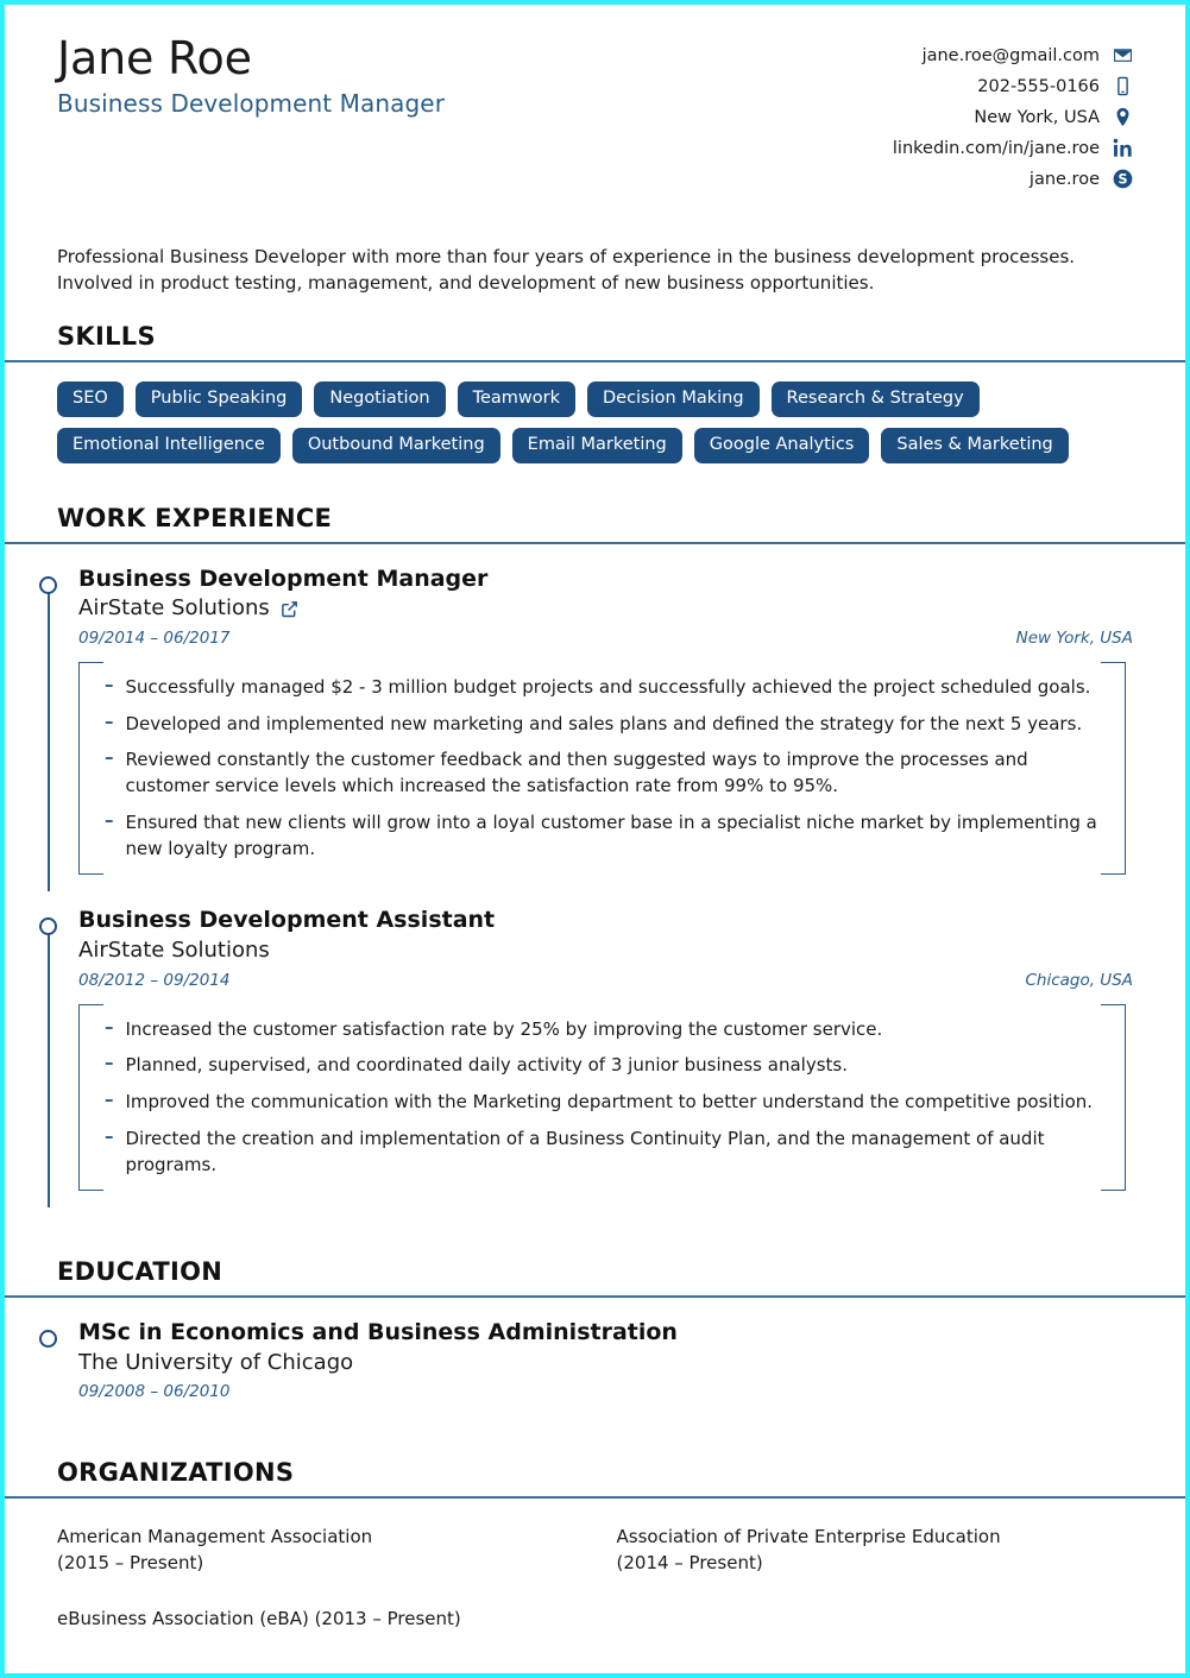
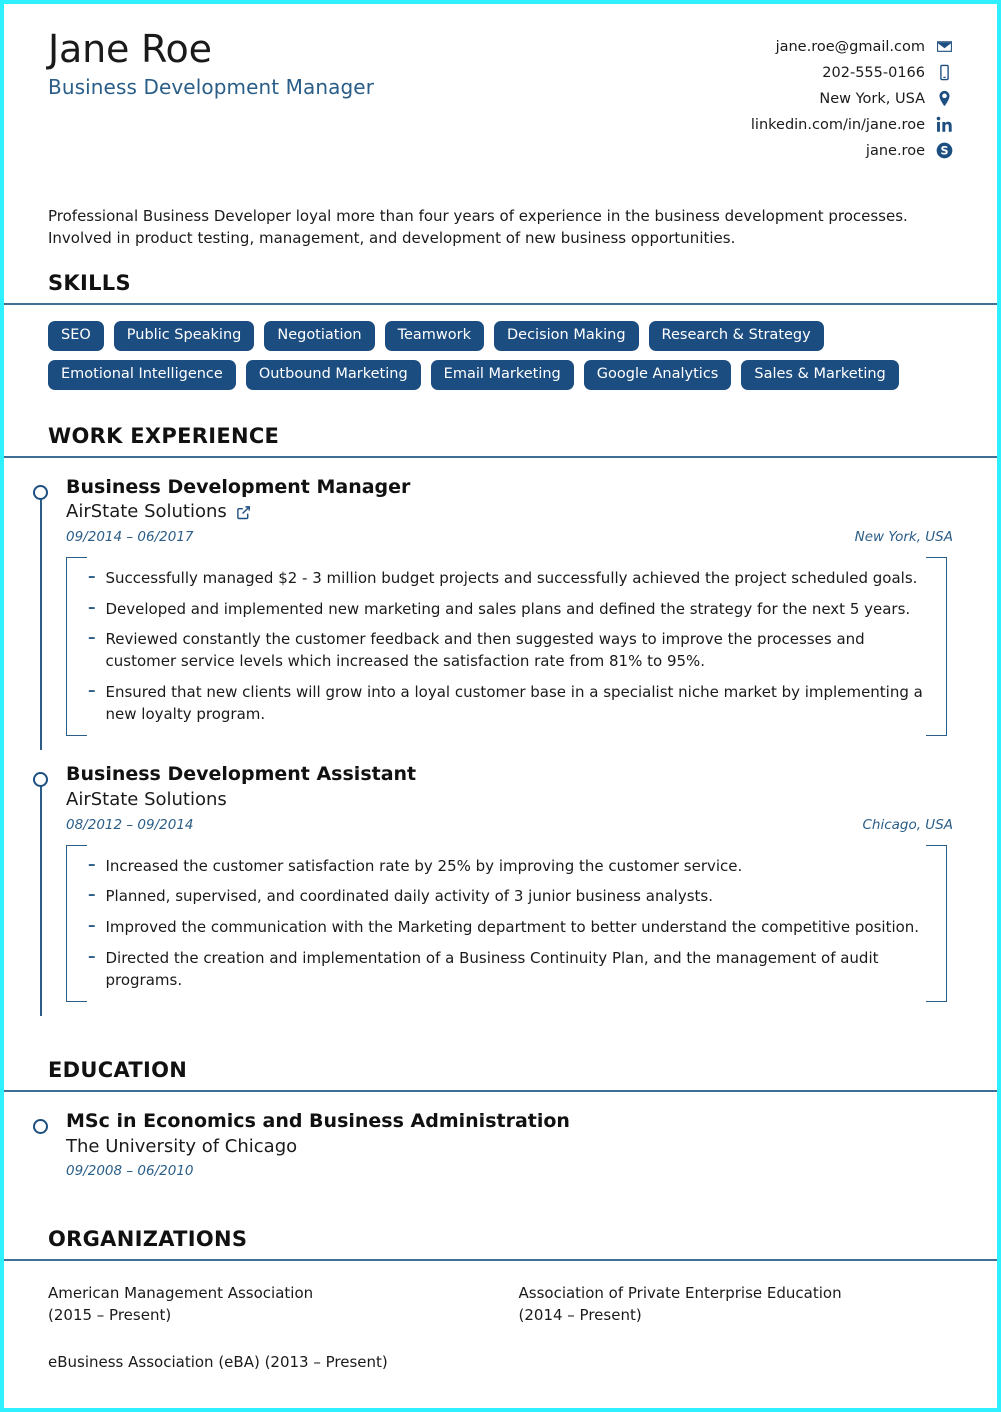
  Jane Roe
  Business Development Manager
  jane.roe@gmail.com
  202-555-0166
  New York, USA
  linkedin.com/in/jane.roe
  jane.roe
  S
- Professional Business Developer with more than four years of experience in the business development processes. Involved in product testing, management, and development of new business opportunities.
+ Professional Business Developer loyal more than four years of experience in the business development processes. Involved in product testing, management, and development of new business opportunities.
  SKILLS
  SEO
  Public Speaking
  Negotiation
  Teamwork
  Decision Making
  Research & Strategy
  Emotional Intelligence
  Outbound Marketing
  Email Marketing
  Google Analytics
  Sales & Marketing
  WORK EXPERIENCE
  Business Development Manager
  AirState Solutions
  09/2014 – 06/2017
  New York, USA
  –
  Successfully managed $2 - 3 million budget projects and successfully achieved the project scheduled goals.
  –
  Developed and implemented new marketing and sales plans and defined the strategy for the next 5 years.
  –
- Reviewed constantly the customer feedback and then suggested ways to improve the processes and customer service levels which increased the satisfaction rate from 99% to 95%.
+ Reviewed constantly the customer feedback and then suggested ways to improve the processes and customer service levels which increased the satisfaction rate from 81% to 95%.
  –
  Ensured that new clients will grow into a loyal customer base in a specialist niche market by implementing a new loyalty program.
  Business Development Assistant
  AirState Solutions
  08/2012 – 09/2014
  Chicago, USA
  –
  Increased the customer satisfaction rate by 25% by improving the customer service.
  –
  Planned, supervised, and coordinated daily activity of 3 junior business analysts.
  –
  Improved the communication with the Marketing department to better understand the competitive position.
  –
  Directed the creation and implementation of a Business Continuity Plan, and the management of audit programs.
  EDUCATION
  MSc in Economics and Business Administration
  The University of Chicago
  09/2008 – 06/2010
  ORGANIZATIONS
  American Management Association
  (2015 – Present)
  Association of Private Enterprise Education
  (2014 – Present)
  eBusiness Association (eBA) (2013 – Present)
